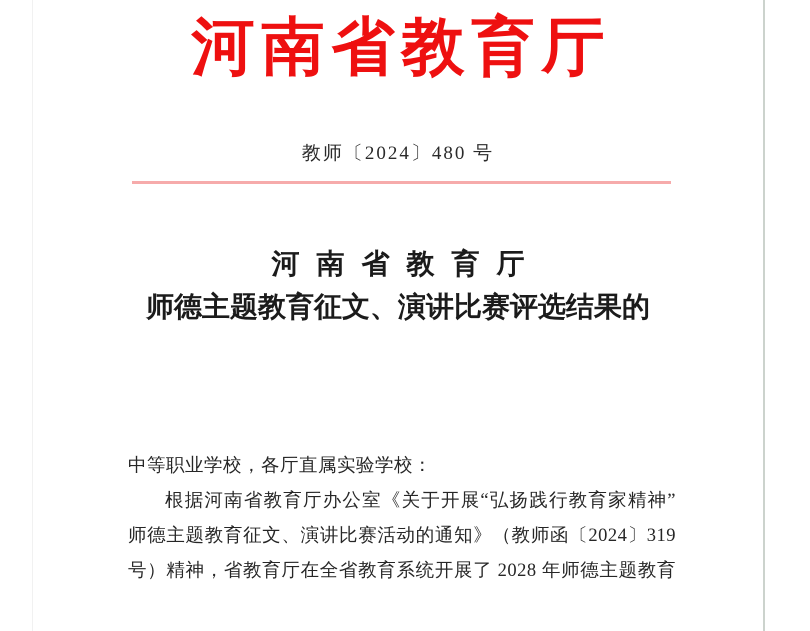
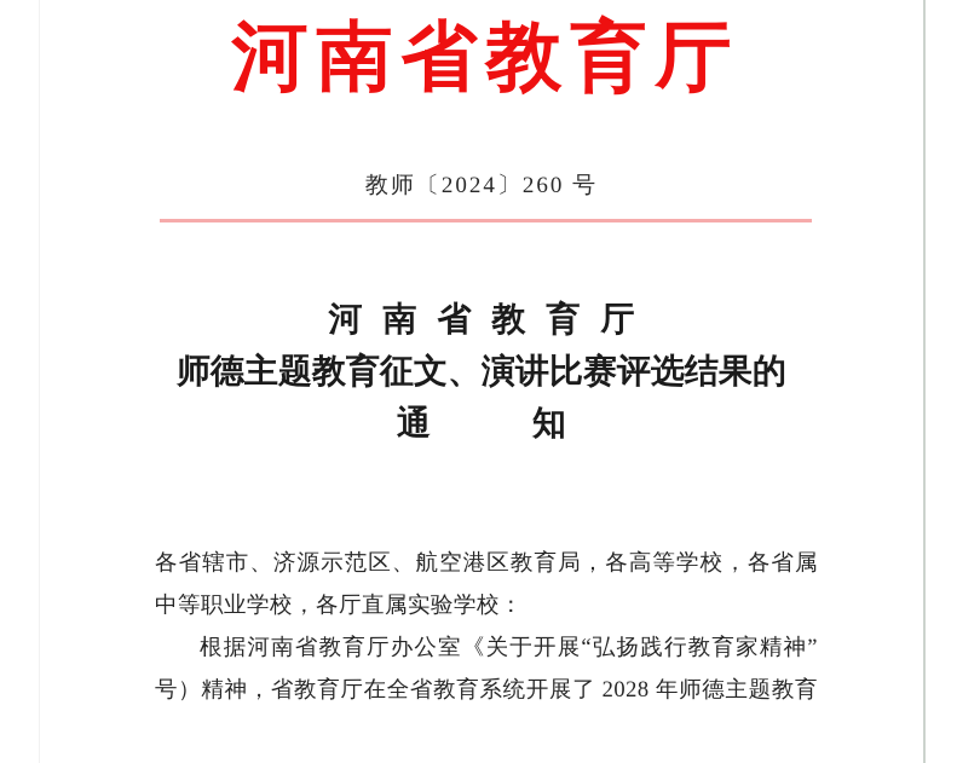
  河南省教育厅
- 教师〔2024〕480 号
+ 教师〔2024〕260 号
  河南省教育厅
  师德主题教育征文、演讲比赛评选结果的
+ 通 知
+ 各省辖市、济源示范区、航空港区教育局，各高等学校，各省属
  中等职业学校，各厅直属实验学校：
  根据河南省教育厅办公室《关于开展“弘扬践行教育家精神”
- 师德主题教育征文、演讲比赛活动的通知》（教师函〔2024〕319
  号）精神，省教育厅在全省教育系统开展了 2028 年师德主题教育
